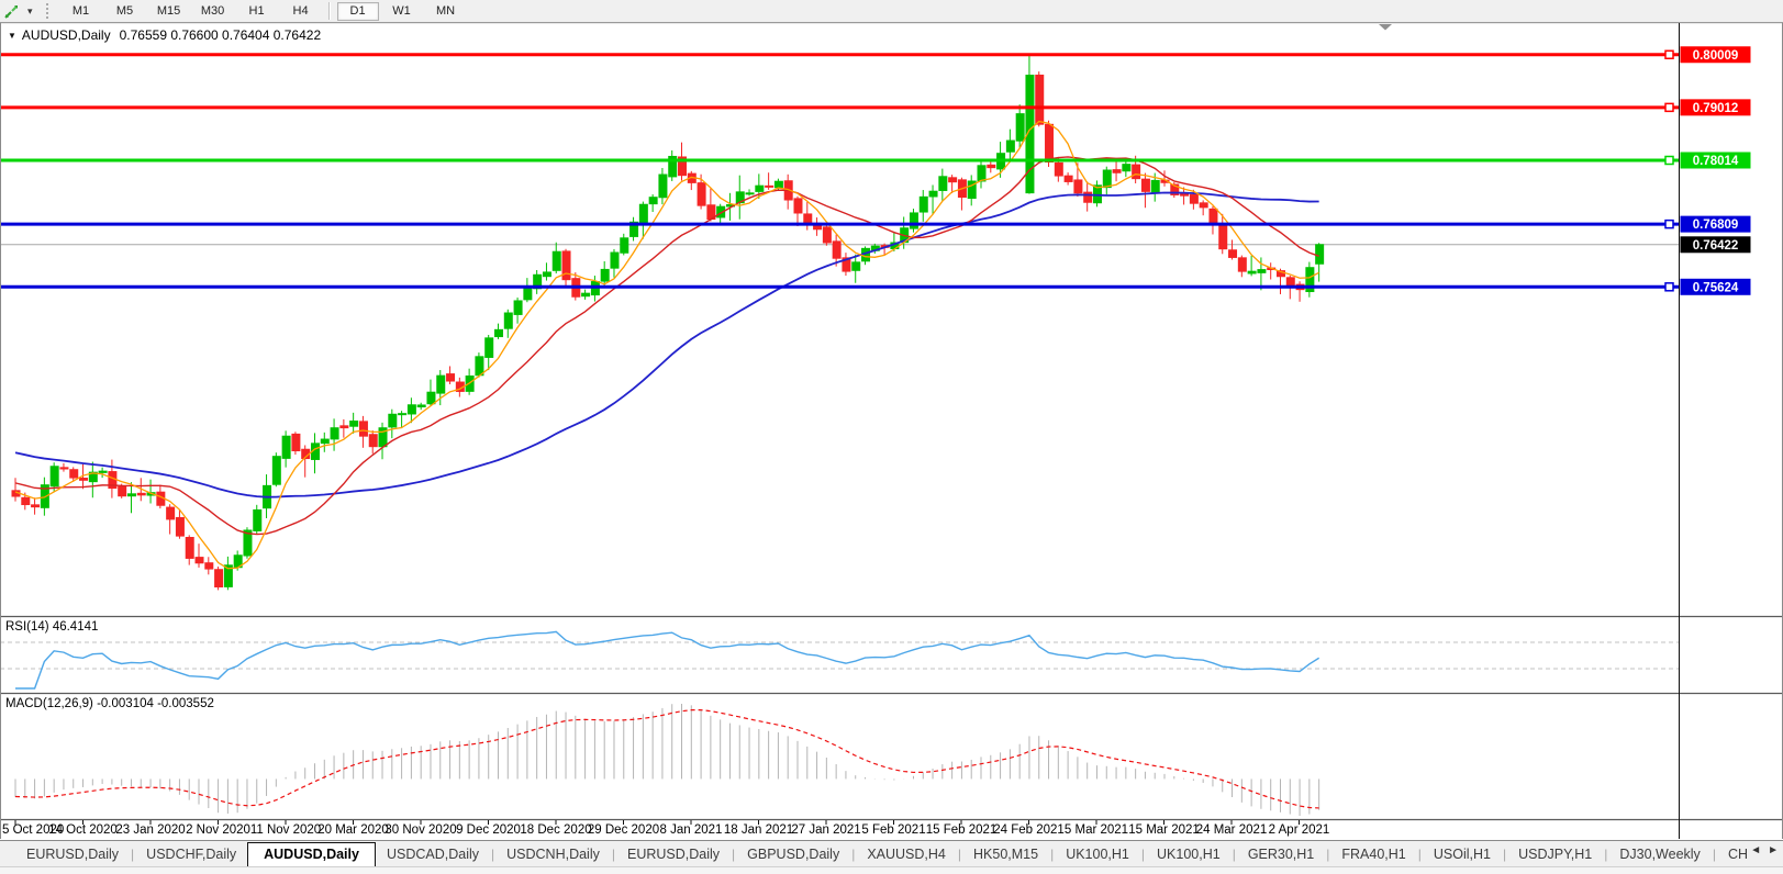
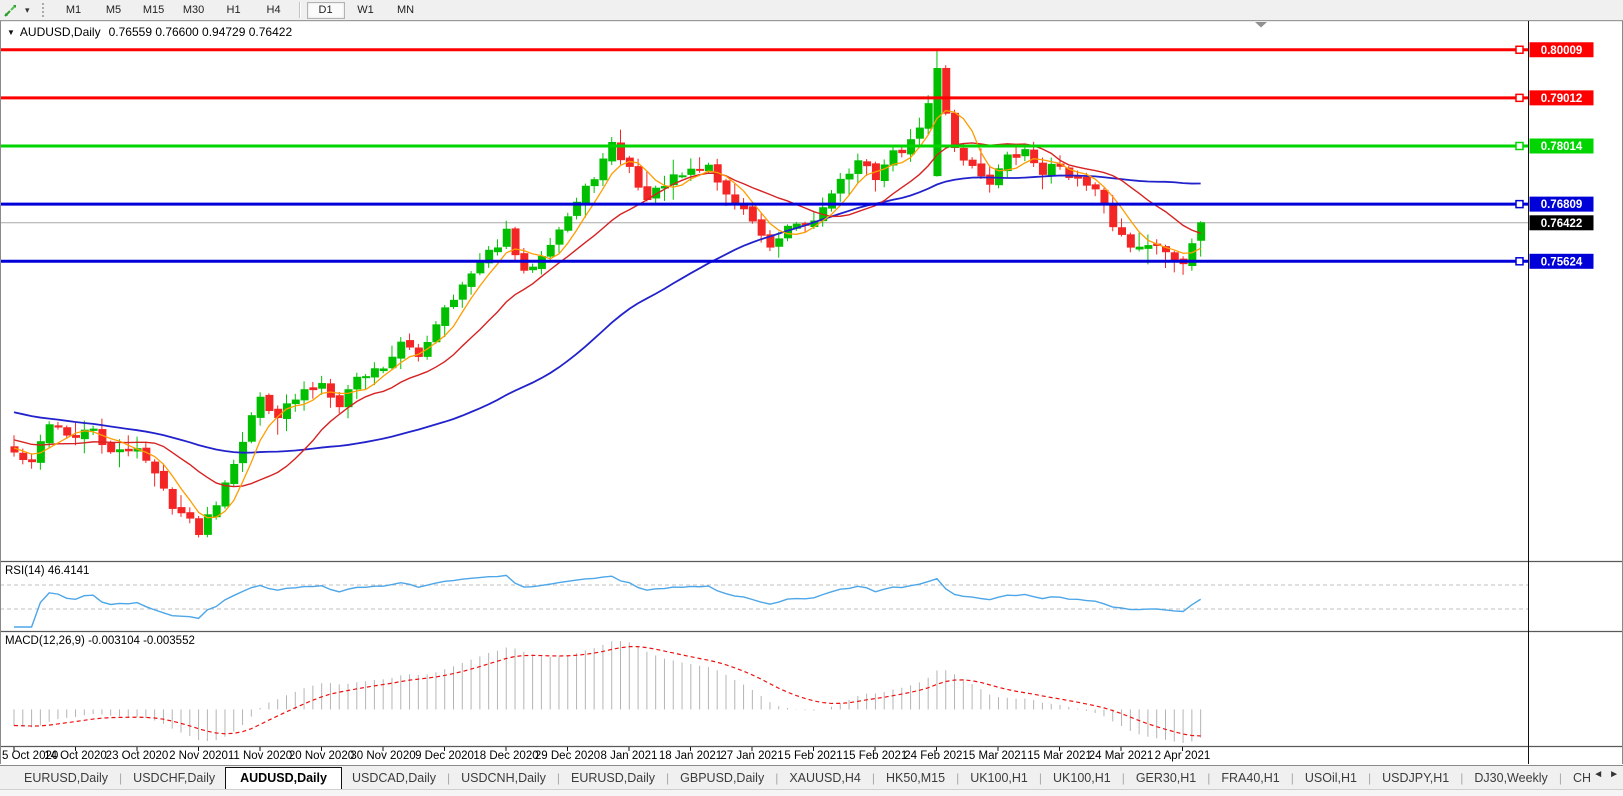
  ▾
  M1
  M5
  M15
  M30
  H1
  H4
  D1
  W1
  MN
  0.80009
  0.79012
  0.78014
  0.76809
  0.75624
  0.76422
  5 Oct 2020
  14 Oct 2020
- 23 Jan 2020
+ 23 Oct 2020
  2 Nov 2020
  11 Nov 2020
- 20 Mar 2020
+ 20 Nov 2020
  30 Nov 2020
  9 Dec 2020
  18 Dec 2020
  29 Dec 2020
  8 Jan 2021
  18 Jan 2021
  27 Jan 2021
  5 Feb 2021
  15 Feb 2021
  24 Feb 2021
  5 Mar 2021
  15 Mar 2021
  24 Mar 2021
  2 Apr 2021
- ▼ AUDUSD,Daily 0.76559 0.76600 0.76404 0.76422
+ ▼ AUDUSD,Daily 0.76559 0.76600 0.94729 0.76422
  RSI(14) 46.4141
  MACD(12,26,9) -0.003104 -0.003552
  EURUSD,Daily
  |
  USDCHF,Daily
  AUDUSD,Daily
  USDCAD,Daily
  |
  USDCNH,Daily
  |
  EURUSD,Daily
  |
  GBPUSD,Daily
  |
  XAUUSD,H4
  |
  HK50,M15
  |
  UK100,H1
  |
  UK100,H1
  |
  GER30,H1
  |
  FRA40,H1
  |
  USOil,H1
  |
  USDJPY,H1
  |
  DJ30,Weekly
  |
  ◄
  ►
